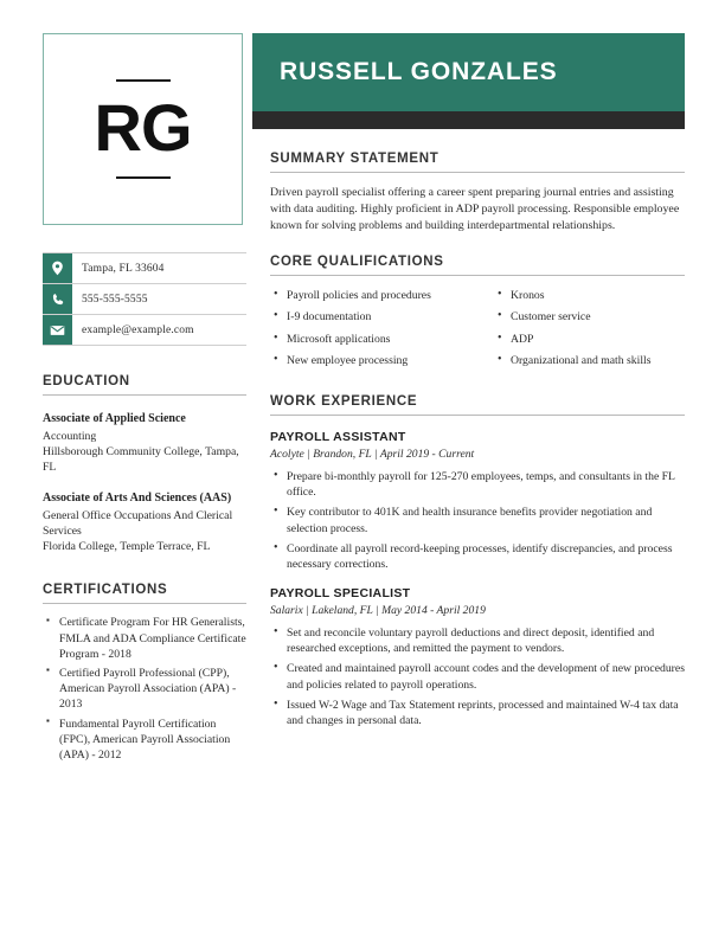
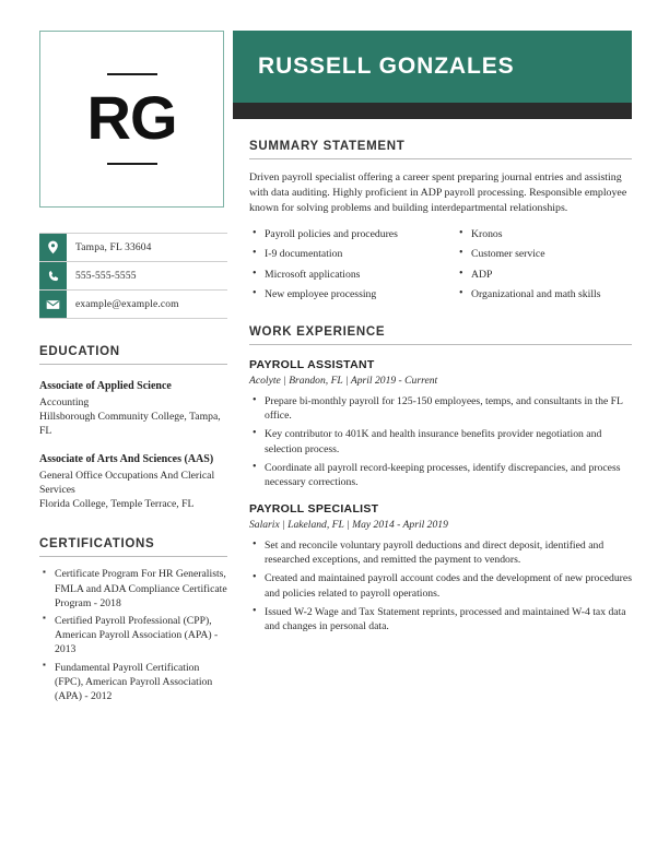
  RUSSELL GONZALES
  RG
  Tampa, FL 33604
  555-555-5555
  example@example.com
  EDUCATION
  Associate of Applied Science
  Accounting
  Hillsborough Community College, Tampa, FL
  Associate of Arts And Sciences (AAS)
  General Office Occupations And Clerical Services
  Florida College, Temple Terrace, FL
  CERTIFICATIONS
  Certificate Program For HR Generalists, FMLA and ADA Compliance Certificate Program - 2018
  Certified Payroll Professional (CPP), American Payroll Association (APA) - 2013
  Fundamental Payroll Certification (FPC), American Payroll Association (APA) - 2012
  SUMMARY STATEMENT
  Driven payroll specialist offering a career spent preparing journal entries and assisting with data auditing. Highly proficient in ADP payroll processing. Responsible employee known for solving problems and building interdepartmental relationships.
- CORE QUALIFICATIONS
  Payroll policies and procedures
  I-9 documentation
  Microsoft applications
  New employee processing
  Kronos
  Customer service
  ADP
  Organizational and math skills
  WORK EXPERIENCE
  PAYROLL ASSISTANT
  Acolyte | Brandon, FL | April 2019 - Current
- Prepare bi-monthly payroll for 125-270 employees, temps, and consultants in the FL office.
+ Prepare bi-monthly payroll for 125-150 employees, temps, and consultants in the FL office.
  Key contributor to 401K and health insurance benefits provider negotiation and selection process.
  Coordinate all payroll record-keeping processes, identify discrepancies, and process necessary corrections.
  PAYROLL SPECIALIST
  Salarix | Lakeland, FL | May 2014 - April 2019
  Set and reconcile voluntary payroll deductions and direct deposit, identified and researched exceptions, and remitted the payment to vendors.
  Created and maintained payroll account codes and the development of new procedures and policies related to payroll operations.
  Issued W-2 Wage and Tax Statement reprints, processed and maintained W-4 tax data and changes in personal data.
